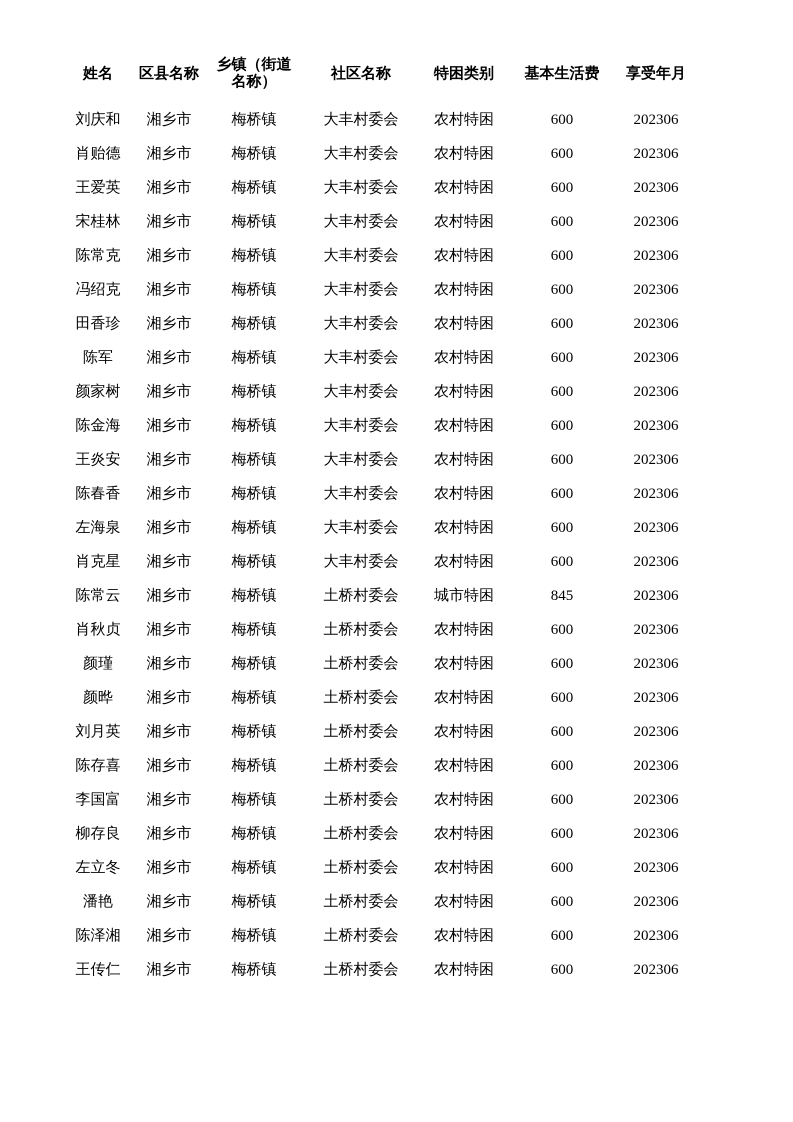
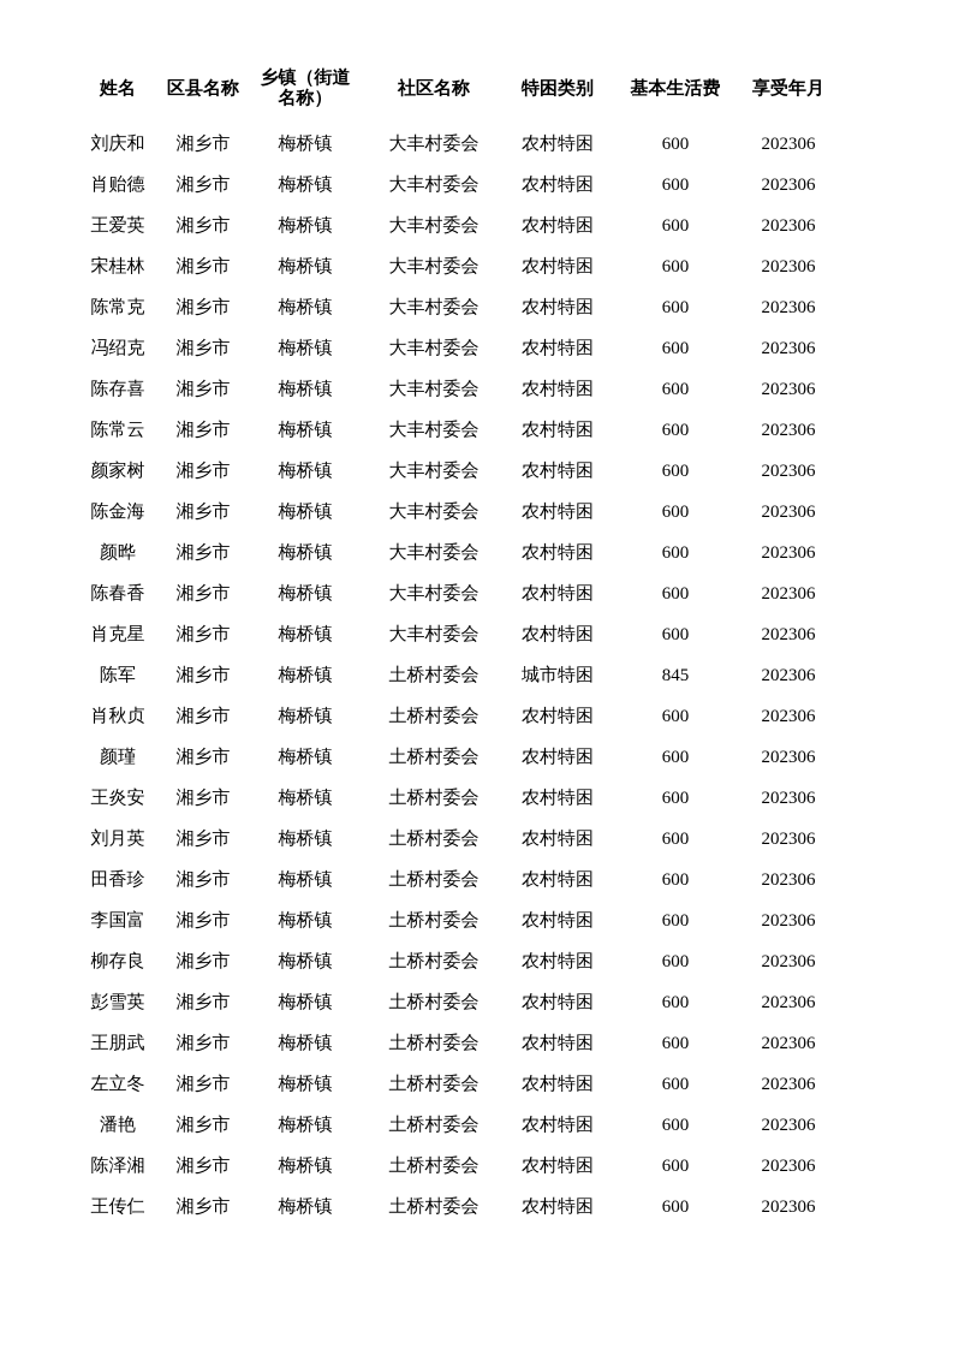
  姓名	区县名称	乡镇（街道 名称）	社区名称	特困类别	基本生活费	享受年月
  刘庆和	湘乡市	梅桥镇	大丰村委会	农村特困	600	202306
  肖贻德	湘乡市	梅桥镇	大丰村委会	农村特困	600	202306
  王爱英	湘乡市	梅桥镇	大丰村委会	农村特困	600	202306
  宋桂林	湘乡市	梅桥镇	大丰村委会	农村特困	600	202306
  陈常克	湘乡市	梅桥镇	大丰村委会	农村特困	600	202306
  冯绍克	湘乡市	梅桥镇	大丰村委会	农村特困	600	202306
- 田香珍	湘乡市	梅桥镇	大丰村委会	农村特困	600	202306
+ 陈存喜	湘乡市	梅桥镇	大丰村委会	农村特困	600	202306
- 陈军	湘乡市	梅桥镇	大丰村委会	农村特困	600	202306
+ 陈常云	湘乡市	梅桥镇	大丰村委会	农村特困	600	202306
  颜家树	湘乡市	梅桥镇	大丰村委会	农村特困	600	202306
  陈金海	湘乡市	梅桥镇	大丰村委会	农村特困	600	202306
- 王炎安	湘乡市	梅桥镇	大丰村委会	农村特困	600	202306
+ 颜晔	湘乡市	梅桥镇	大丰村委会	农村特困	600	202306
  陈春香	湘乡市	梅桥镇	大丰村委会	农村特困	600	202306
- 左海泉	湘乡市	梅桥镇	大丰村委会	农村特困	600	202306
  肖克星	湘乡市	梅桥镇	大丰村委会	农村特困	600	202306
- 陈常云	湘乡市	梅桥镇	土桥村委会	城市特困	845	202306
+ 陈军	湘乡市	梅桥镇	土桥村委会	城市特困	845	202306
  肖秋贞	湘乡市	梅桥镇	土桥村委会	农村特困	600	202306
  颜瑾	湘乡市	梅桥镇	土桥村委会	农村特困	600	202306
- 颜晔	湘乡市	梅桥镇	土桥村委会	农村特困	600	202306
+ 王炎安	湘乡市	梅桥镇	土桥村委会	农村特困	600	202306
  刘月英	湘乡市	梅桥镇	土桥村委会	农村特困	600	202306
- 陈存喜	湘乡市	梅桥镇	土桥村委会	农村特困	600	202306
+ 田香珍	湘乡市	梅桥镇	土桥村委会	农村特困	600	202306
  李国富	湘乡市	梅桥镇	土桥村委会	农村特困	600	202306
  柳存良	湘乡市	梅桥镇	土桥村委会	农村特困	600	202306
+ 彭雪英	湘乡市	梅桥镇	土桥村委会	农村特困	600	202306
+ 王朋武	湘乡市	梅桥镇	土桥村委会	农村特困	600	202306
  左立冬	湘乡市	梅桥镇	土桥村委会	农村特困	600	202306
  潘艳	湘乡市	梅桥镇	土桥村委会	农村特困	600	202306
  陈泽湘	湘乡市	梅桥镇	土桥村委会	农村特困	600	202306
  王传仁	湘乡市	梅桥镇	土桥村委会	农村特困	600	202306
